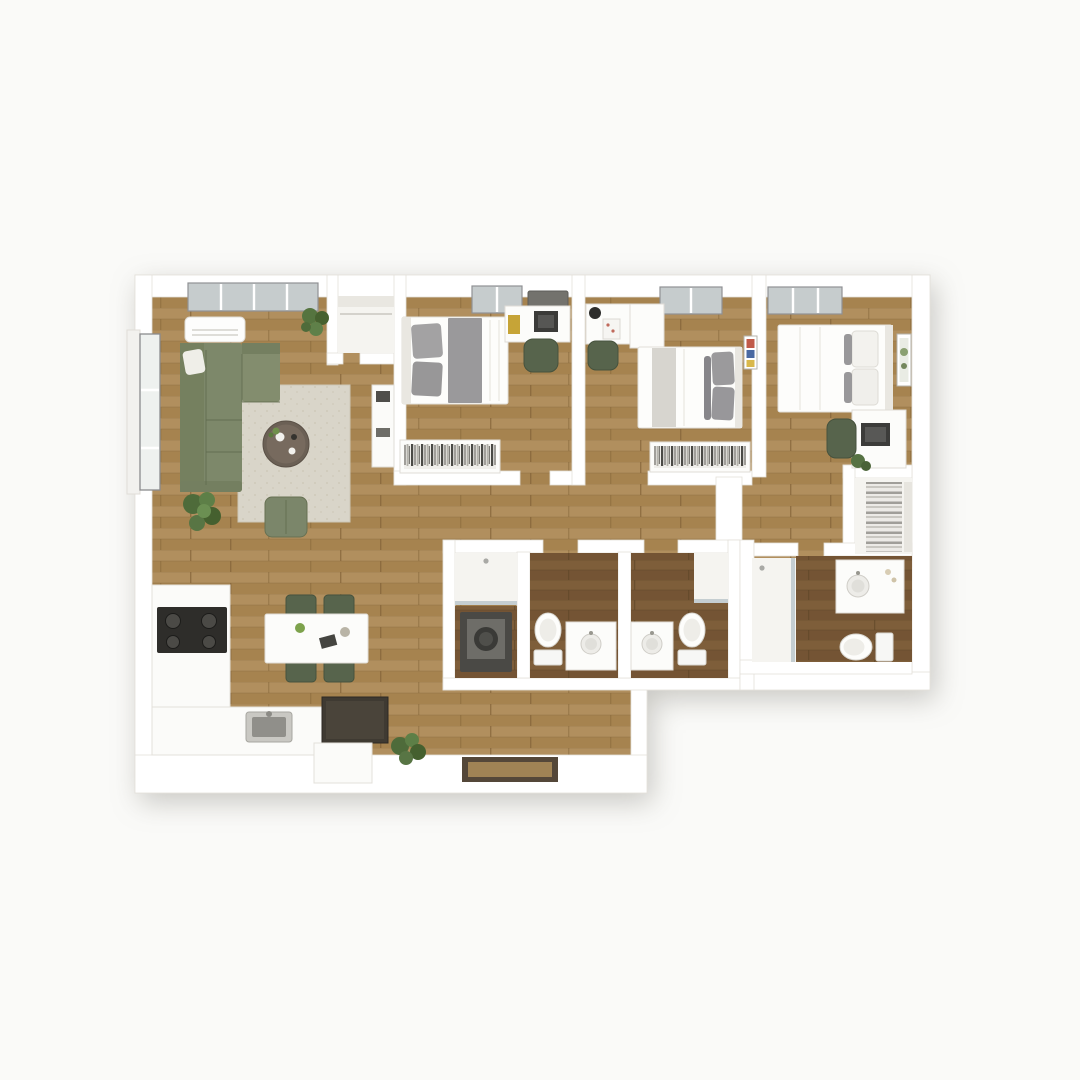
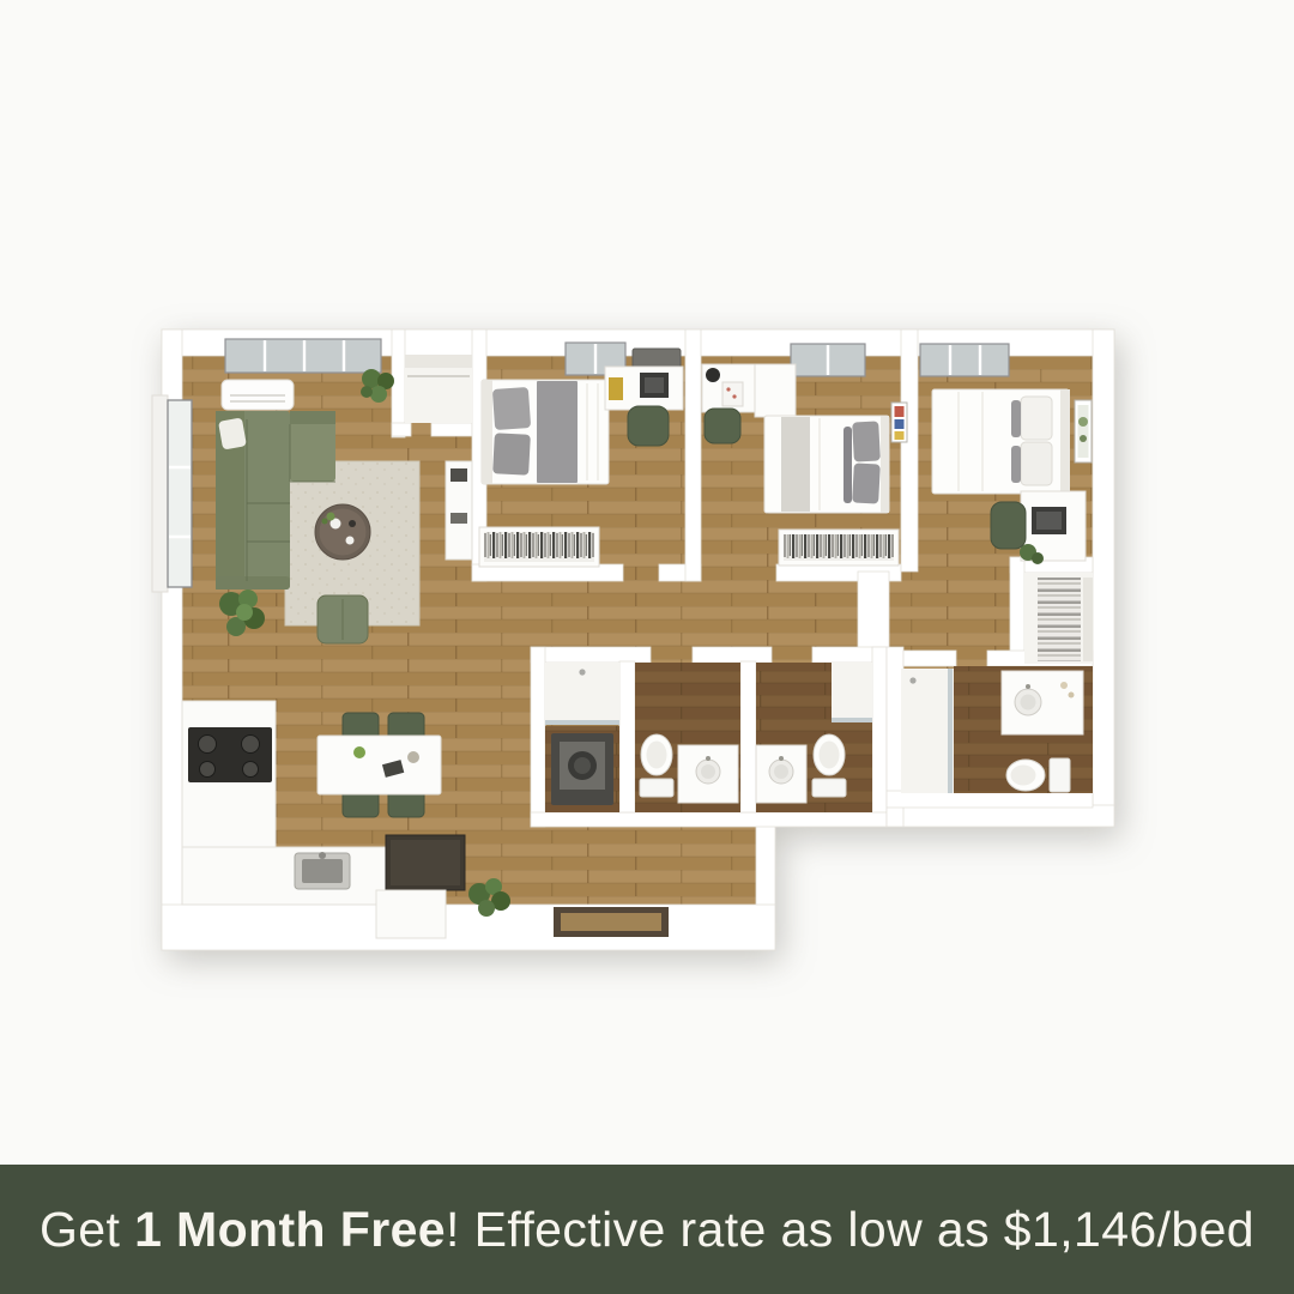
+ Get 1 Month Free! Effective rate as low as $1,146/bed
